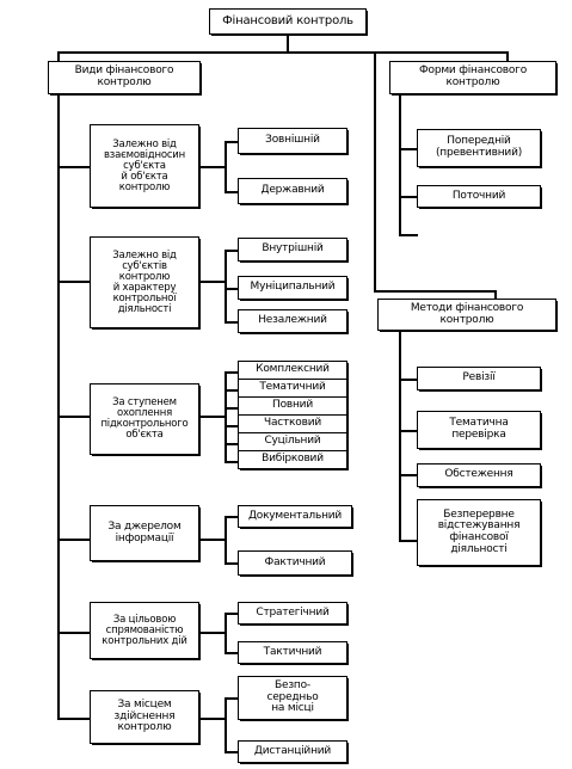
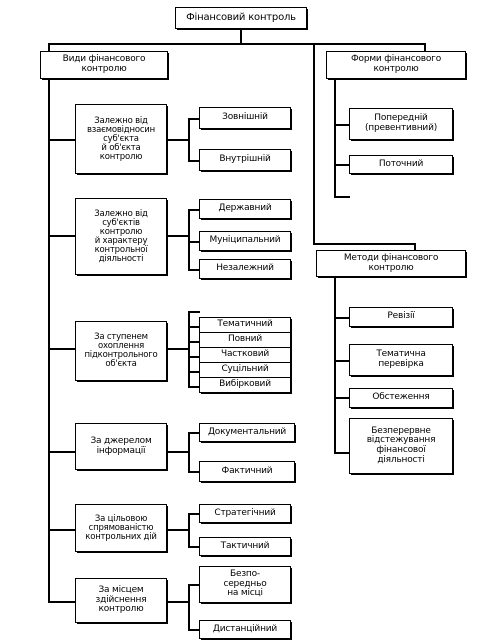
  Фінансовий контроль
  Види фінансового
  контролю
  Форми фінансового
  контролю
  Методи фінансового
  контролю
  Залежно від
  взаємовідносин
  суб'єкта
  й об'єкта
  контролю
  Зовнішній
- Державний
+ Внутрішній
  Залежно від
  суб'єктів
  контролю
  й характеру
  контрольної
  діяльності
- Внутрішній
+ Державний
  Муніципальний
  Незалежний
  За ступенем
  охоплення
  підконтрольного
  об'єкта
- Комплексний
  Тематичний
  Повний
  Частковий
  Суцільний
  Вибірковий
  За джерелом
  інформації
  Документальний
  Фактичний
  За цільовою
  спрямованістю
  контрольних дій
  Стратегічний
  Тактичний
  За місцем
  здійснення
  контролю
  Безпо-
  середньо
  на місці
  Дистанційний
  Попередній
  (превентивний)
  Поточний
  Ревізії
  Тематична
  перевірка
  Обстеження
  Безперервне
  відстежування
  фінансової
  діяльності
